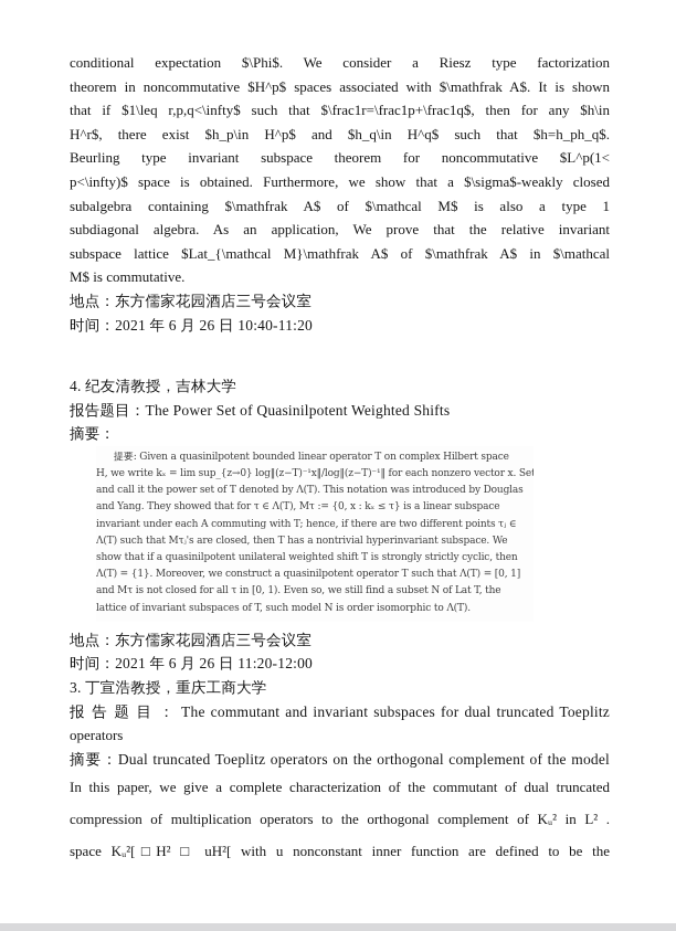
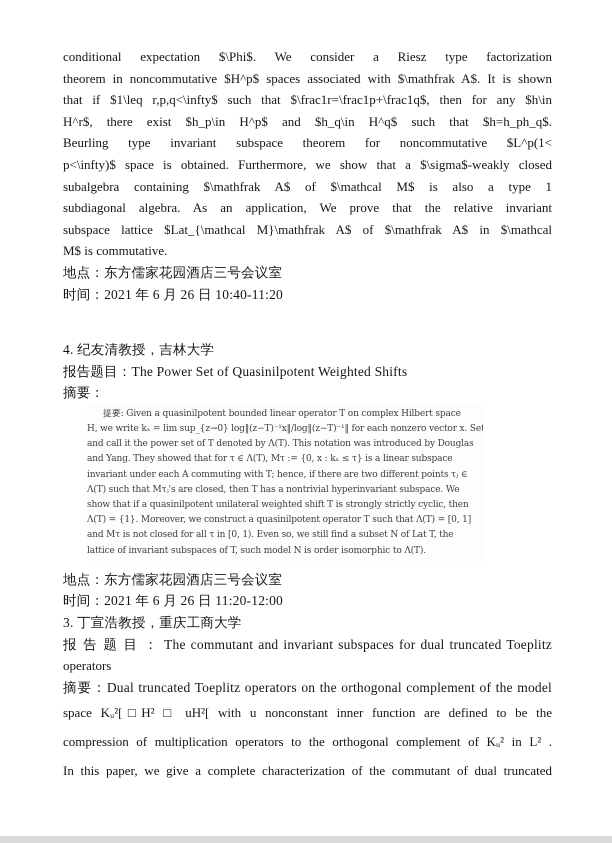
  conditional expectation $\Phi$. We consider a Riesz type factorization
  theorem in noncommutative $H^p$ spaces associated with $\mathfrak A$. It is shown
  that if $1\leq r,p,q<\infty$ such that $\frac1r=\frac1p+\frac1q$, then for any $h\in
  H^r$, there exist $h_p\in H^p$ and $h_q\in H^q$ such that $h=h_ph_q$.
  Beurling type invariant subspace theorem for noncommutative $L^p(1<
  p<\infty)$ space is obtained. Furthermore, we show that a $\sigma$-weakly closed
  subalgebra containing $\mathfrak A$ of $\mathcal M$ is also a type 1
  subdiagonal algebra. As an application, We prove that the relative invariant
  subspace lattice $Lat_{\mathcal M}\mathfrak A$ of $\mathfrak A$ in $\mathcal
  M$ is commutative.
  地点：东方儒家花园酒店三号会议室
  时间：2021 年 6 月 26 日 10:40-11:20
  4. 纪友清教授，吉林大学
  报告题目：The Power Set of Quasinilpotent Weighted Shifts
  摘要：
  提要: Given a quasinilpotent bounded linear operator T on complex Hilbert space
  H, we write kₓ = lim sup_{z→0} log‖(z−T)⁻¹x‖/log‖(z−T)⁻¹‖ for each nonzero vector x. Set
  and call it the power set of T denoted by Λ(T). This notation was introduced by Douglas
  and Yang. They showed that for τ ∈ Λ(T), Mτ := {0, x : kₓ ≤ τ} is a linear subspace
  invariant under each A commuting with T; hence, if there are two different points τⱼ ∈
  Λ(T) such that Mτⱼ's are closed, then T has a nontrivial hyperinvariant subspace. We
  show that if a quasinilpotent unilateral weighted shift T is strongly strictly cyclic, then
  Λ(T) = {1}. Moreover, we construct a quasinilpotent operator T such that Λ(T) = [0, 1]
  and Mτ is not closed for all τ in [0, 1). Even so, we still find a subset N of Lat T, the
  lattice of invariant subspaces of T, such model N is order isomorphic to Λ(T).
  地点：东方儒家花园酒店三号会议室
  时间：2021 年 6 月 26 日 11:20-12:00
  3. 丁宣浩教授，重庆工商大学
  报 告 题 目 ： The commutant and invariant subspaces for dual truncated Toeplitz
  operators
  摘要：Dual truncated Toeplitz operators on the orthogonal complement of the model
- In this paper, we give a complete characterization of the commutant of dual truncated
+ space Kᵤ²[□H² □ uH²[ with u nonconstant inner function are defined to be the
  compression of multiplication operators to the orthogonal complement of Kᵤ² in L² .
- space Kᵤ²[□H² □ uH²[ with u nonconstant inner function are defined to be the
+ In this paper, we give a complete characterization of the commutant of dual truncated
